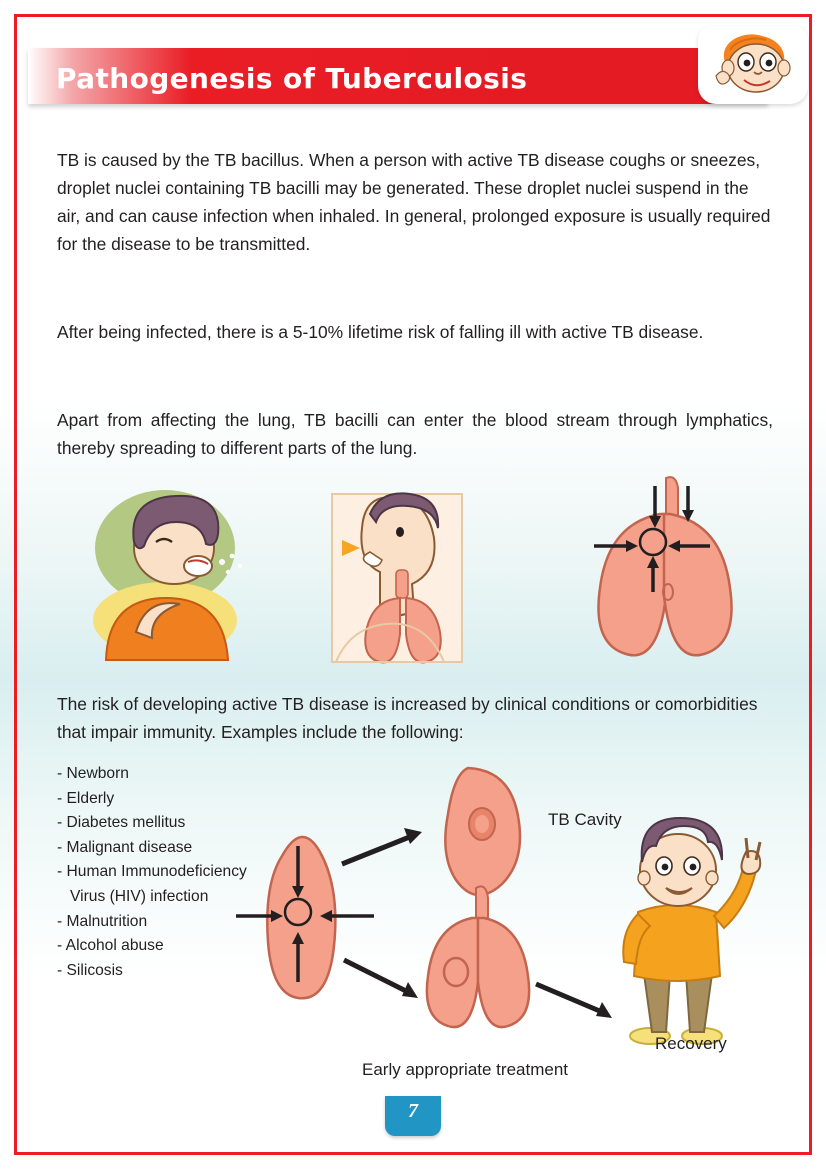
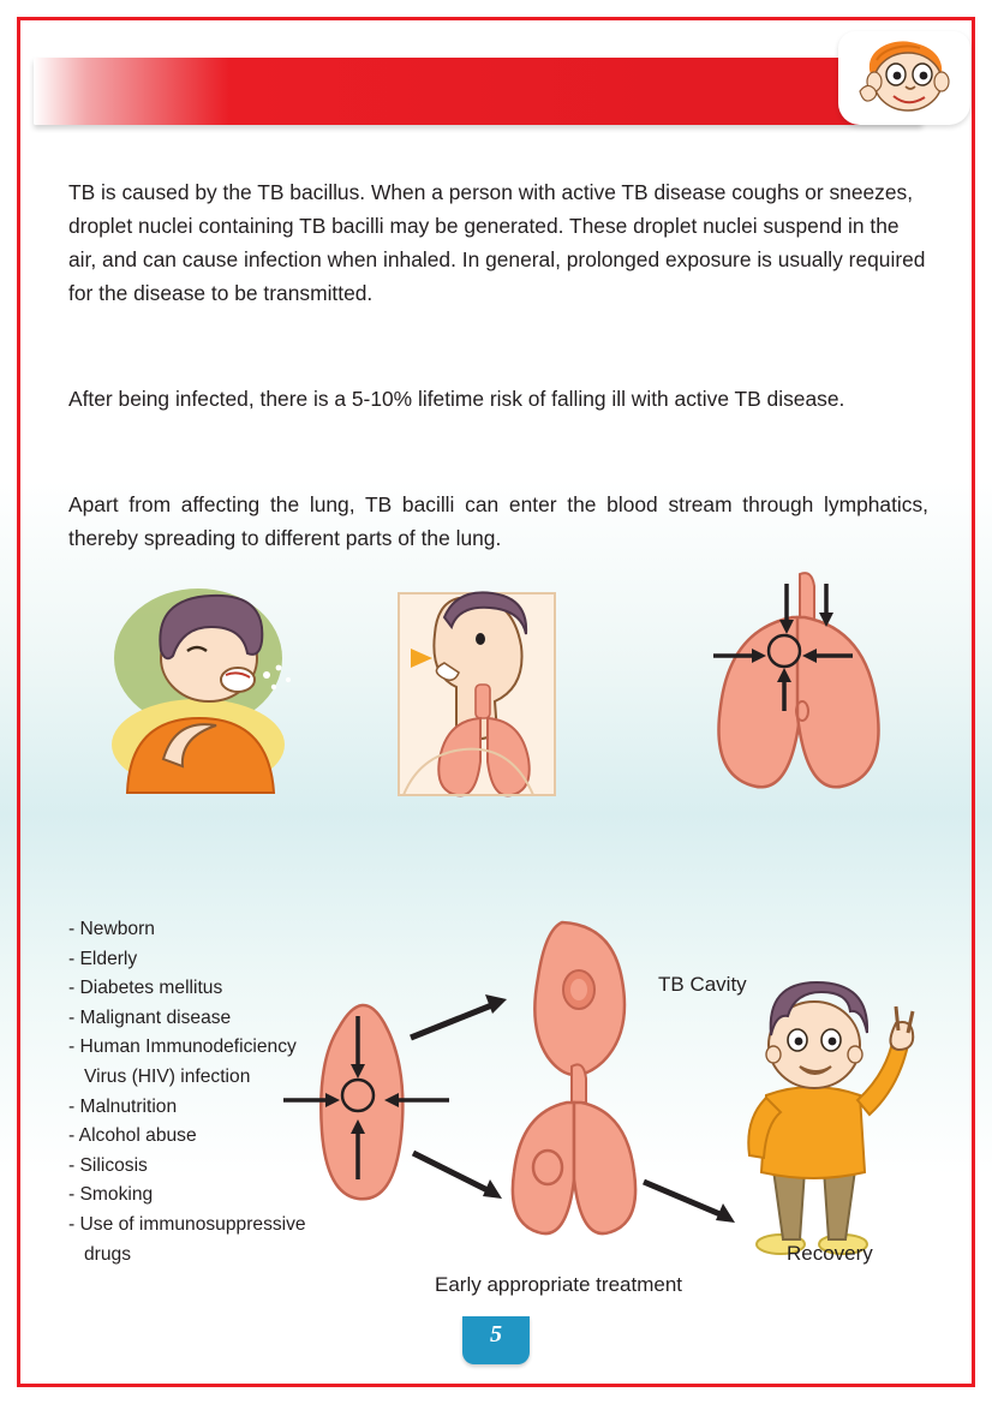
- Pathogenesis of Tuberculosis
  TB is caused by the TB bacillus. When a person with active TB disease coughs or sneezes, droplet nuclei containing TB bacilli may be generated. These droplet nuclei suspend in the air, and can cause infection when inhaled. In general, prolonged exposure is usually required for the disease to be transmitted.
  After being infected, there is a 5-10% lifetime risk of falling ill with active TB disease.
  Apart from affecting the lung, TB bacilli can enter the blood stream through lymphatics, thereby spreading to different parts of the lung.
- The risk of developing active TB disease is increased by clinical conditions or comorbidities that impair immunity. Examples include the following:
  - Newborn
  - Elderly
  - Diabetes mellitus
  - Malignant disease
  - Human Immunodeficiency
  Virus (HIV) infection
  - Malnutrition
  - Alcohol abuse
  - Silicosis
+ - Smoking
+ - Use of immunosuppressive
+ drugs
  TB Cavity
  Early appropriate treatment
  Recovery
- 7
+ 5
